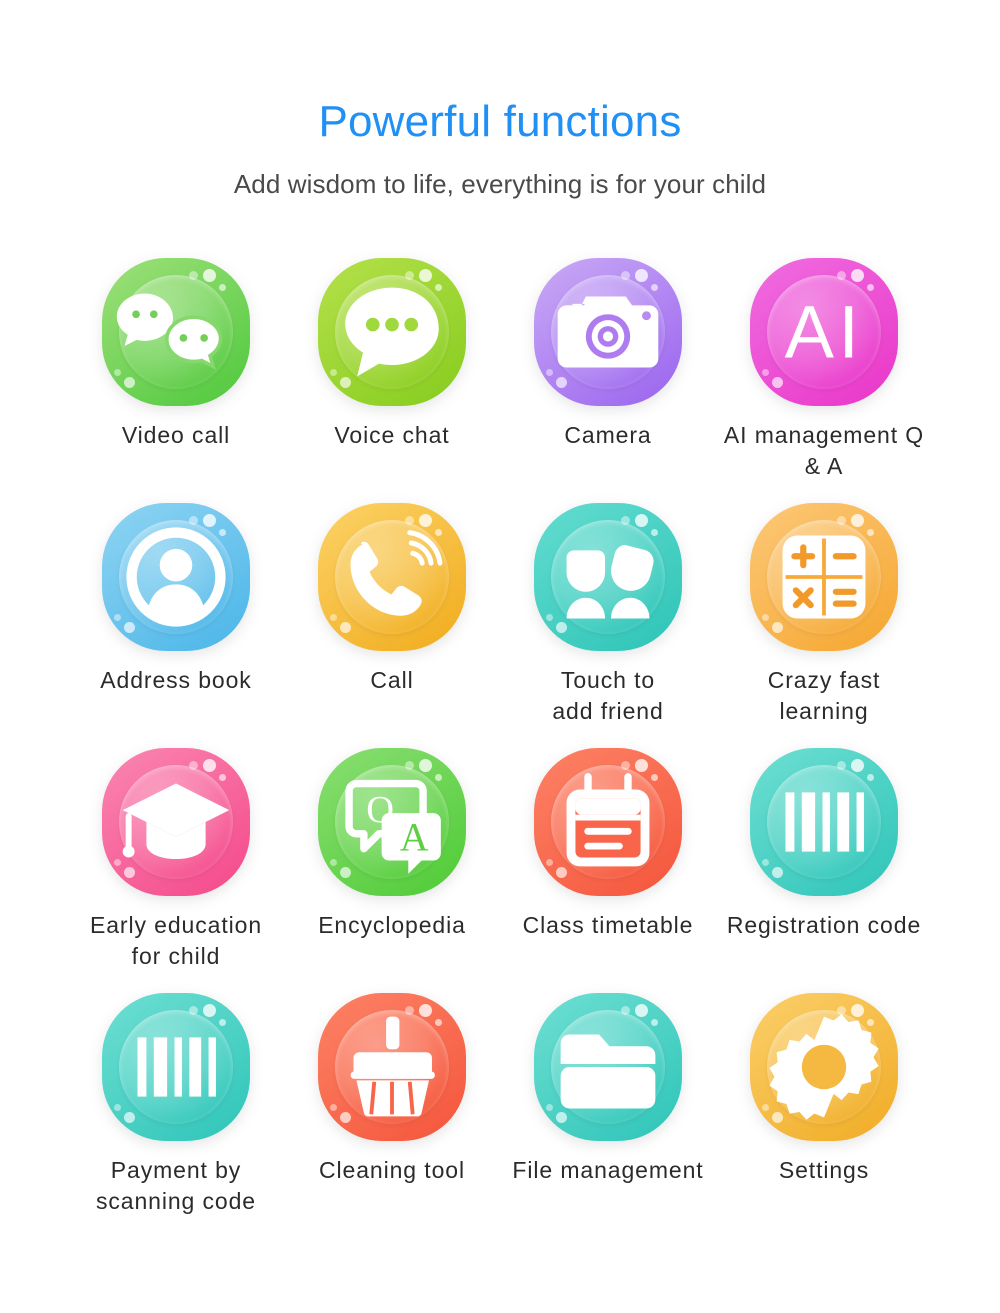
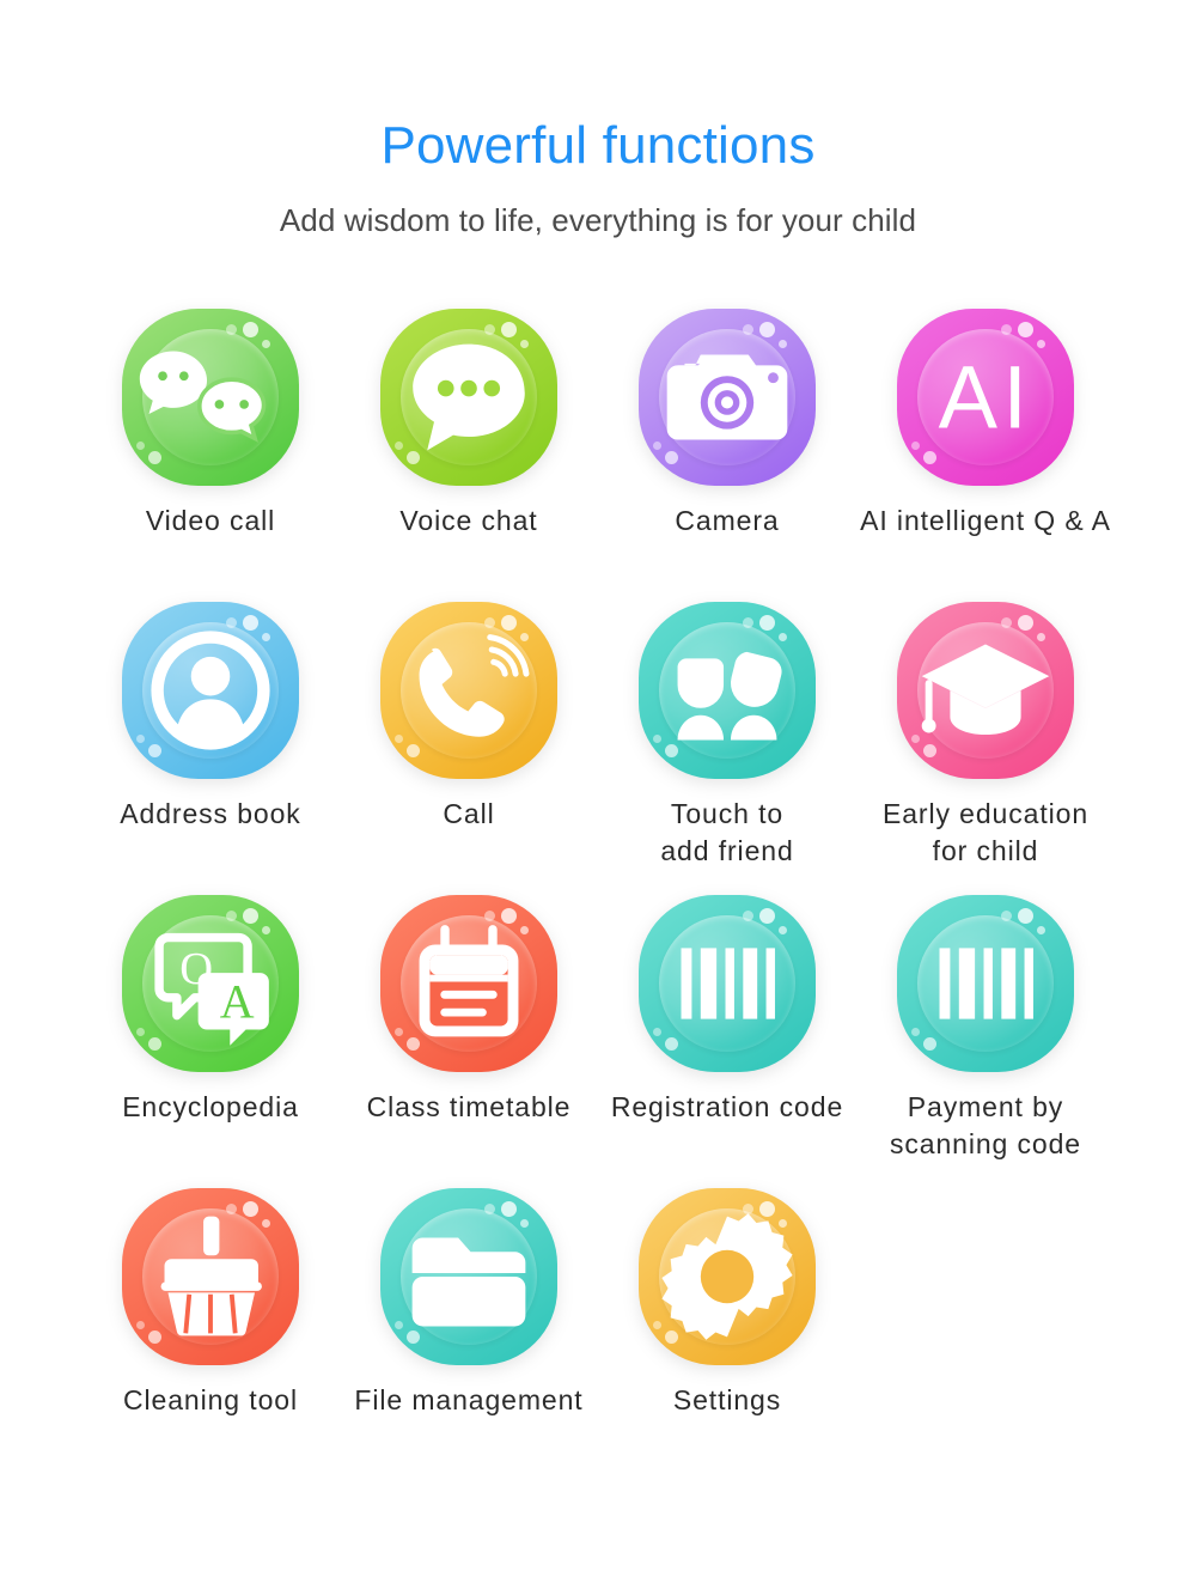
  Powerful functions
  Add wisdom to life, everything is for your child
  Video call
  Voice chat
  Camera
  AI
- AI management Q & A
+ AI intelligent Q & A
  Address book
  Call
  Touch to
  add friend
- Crazy fast
- learning
  Early education
  for child
  Q
  A
  Encyclopedia
  Class timetable
  Registration code
  Payment by
  scanning code
  Cleaning tool
  File management
  Settings
